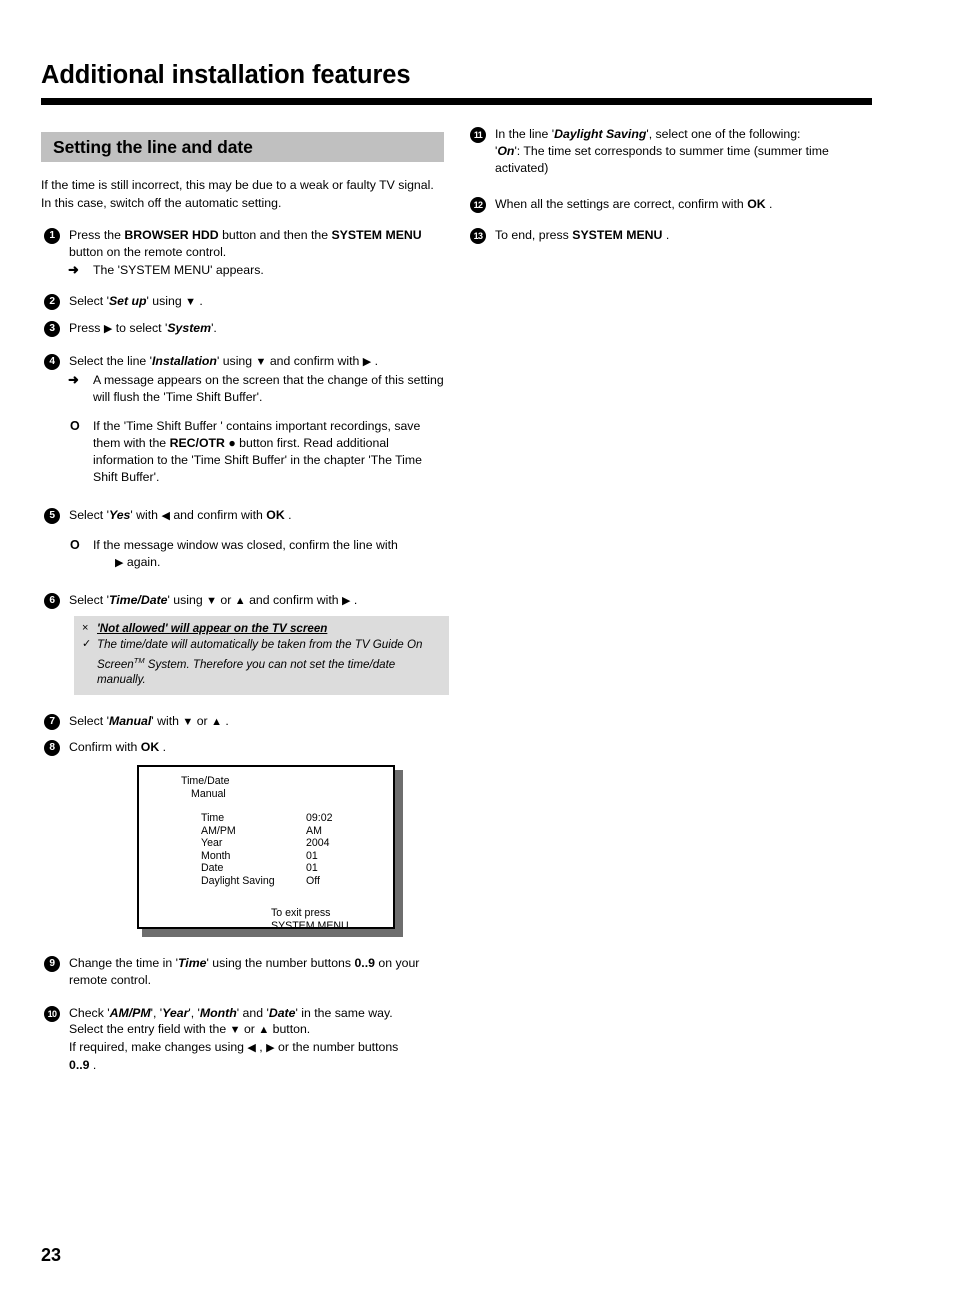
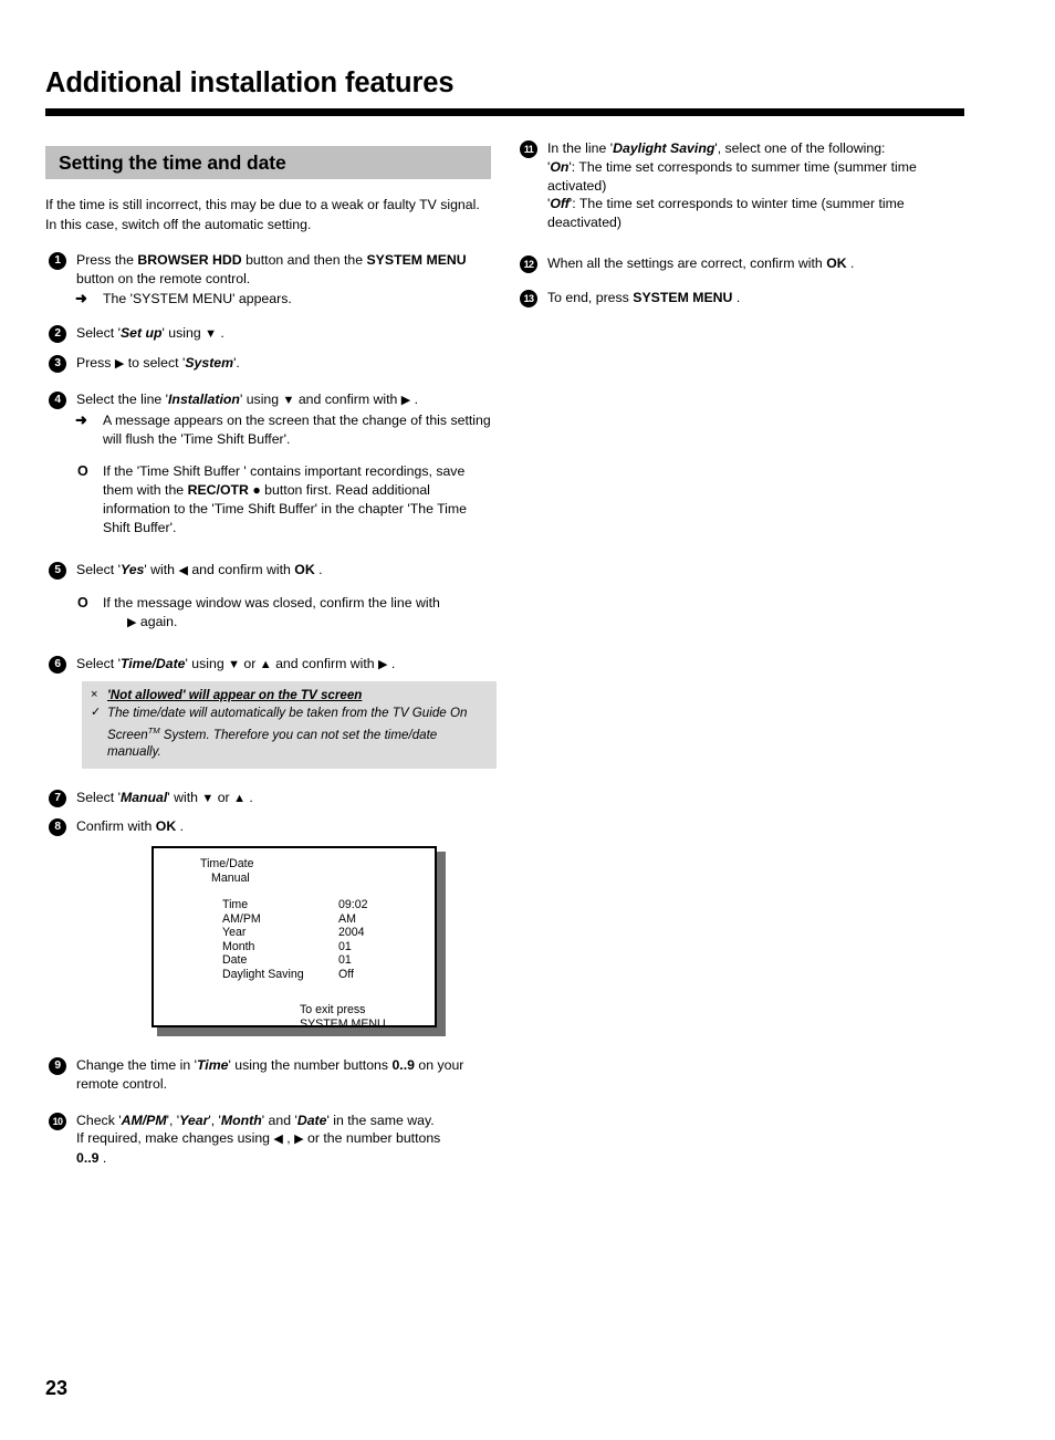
  Additional installation features
- Setting the line and date
+ Setting the time and date
  If the time is still incorrect, this may be due to a weak or faulty TV signal. In this case, switch off the automatic setting.
  1
  Press the BROWSER HDD button and then the SYSTEM MENU button on the remote control.
  ➜
  The 'SYSTEM MENU' appears.
  2
  Select 'Set up' using ▼ .
  3
  Press ▶ to select 'System'.
  4
  Select the line 'Installation' using ▼ and confirm with ▶ .
  ➜
  A message appears on the screen that the change of this setting will flush the 'Time Shift Buffer'.
  O
  If the 'Time Shift Buffer ' contains important recordings, save them with the REC/OTR ● button first. Read additional information to the 'Time Shift Buffer' in the chapter 'The Time Shift Buffer'.
  5
  Select 'Yes' with ◀ and confirm with OK .
  O
  If the message window was closed, confirm the line with
  ▶ again.
  6
  Select 'Time/Date' using ▼ or ▲ and confirm with ▶ .
  ×
  'Not allowed' will appear on the TV screen
  ✓
  The time/date will automatically be taken from the TV Guide On ScreenTM System. Therefore you can not set the time/date manually.
  7
  Select 'Manual' with ▼ or ▲ .
  8
  Confirm with OK .
  Time/Date
  Manual
  Time
  09:02
  AM/PM
  AM
  Year
  2004
  Month
  01
  Date
  01
  Daylight Saving
  Off
  To exit press
  SYSTEM MENU
  9
  Change the time in 'Time' using the number buttons 0..9 on your remote control.
  10
  Check 'AM/PM', 'Year', 'Month' and 'Date' in the same way.
- Select the entry field with the ▼ or ▲ button.
  If required, make changes using ◀ , ▶ or the number buttons
  0..9 .
  11
  In the line 'Daylight Saving', select one of the following:
  'On': The time set corresponds to summer time (summer time activated)
+ 'Off': The time set corresponds to winter time (summer time deactivated)
  12
  When all the settings are correct, confirm with OK .
  13
  To end, press SYSTEM MENU .
  23
